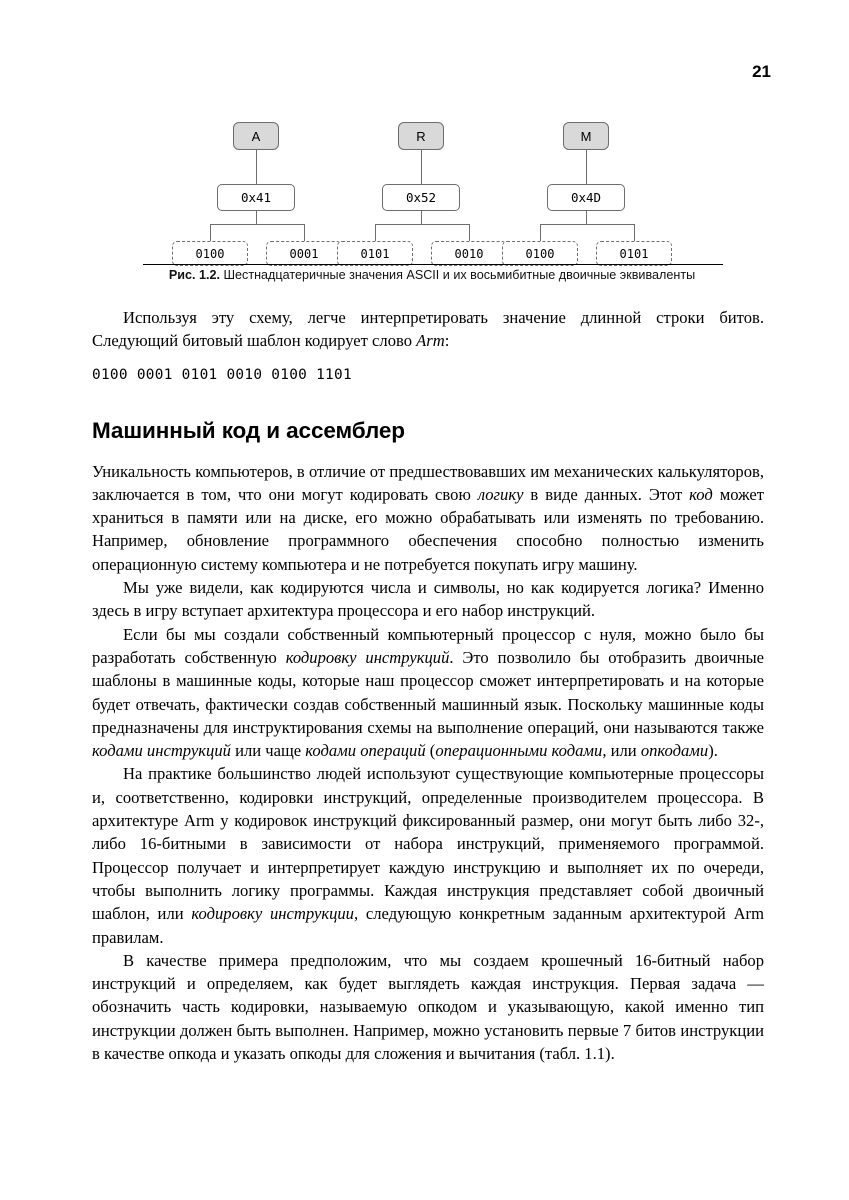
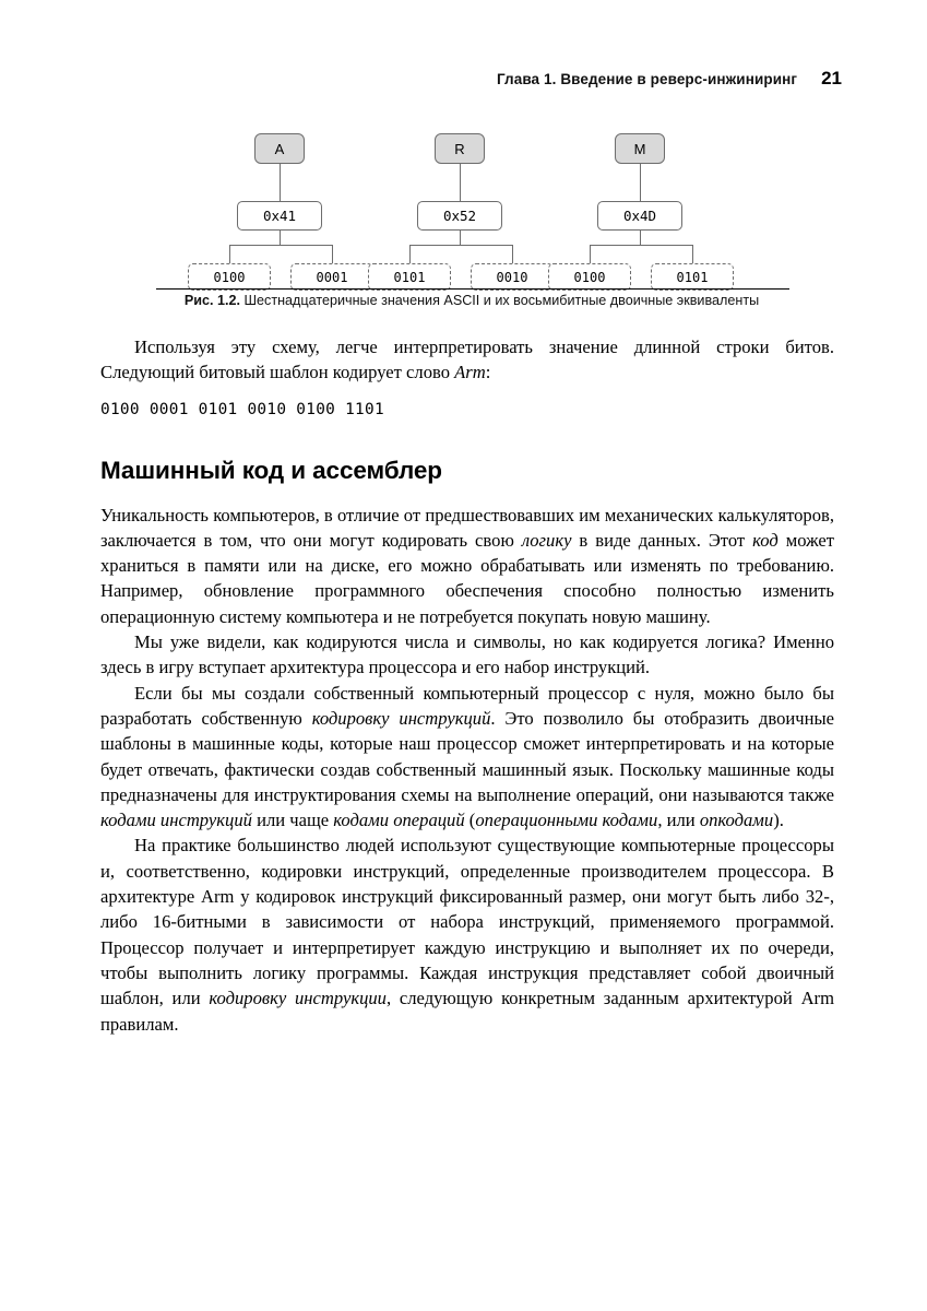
+ Глава 1. Введение в реверс-инжиниринг
  21
  A
  0x41
  0100
  0001
  R
  0x52
  0101
  0010
  M
  0x4D
  0100
  0101
  Рис. 1.2. Шестнадцатеричные значения ASCII и их восьмибитные двоичные эквиваленты
  Используя эту схему, легче интерпретировать значение длинной строки битов. Следующий битовый шаблон кодирует слово Arm:
  0100 0001 0101 0010 0100 1101
  Машинный код и ассемблер
- Уникальность компьютеров, в отличие от предшествовавших им механических калькуляторов, заключается в том, что они могут кодировать свою логику в виде данных. Этот код может храниться в памяти или на диске, его можно обрабатывать или изменять по требованию. Например, обновление программного обеспечения способно полностью изменить операционную систему компьютера и не потребуется покупать игру машину.
+ Уникальность компьютеров, в отличие от предшествовавших им механических калькуляторов, заключается в том, что они могут кодировать свою логику в виде данных. Этот код может храниться в памяти или на диске, его можно обрабатывать или изменять по требованию. Например, обновление программного обеспечения способно полностью изменить операционную систему компьютера и не потребуется покупать новую машину.
  Мы уже видели, как кодируются числа и символы, но как кодируется логика? Именно здесь в игру вступает архитектура процессора и его набор инструкций.
  Если бы мы создали собственный компьютерный процессор с нуля, можно было бы разработать собственную кодировку инструкций. Это позволило бы отобразить двоичные шаблоны в машинные коды, которые наш процессор сможет интерпретировать и на которые будет отвечать, фактически создав собственный машинный язык. Поскольку машинные коды предназначены для инструктирования схемы на выполнение операций, они называются также кодами инструкций или чаще кодами операций (операционными кодами, или опкодами).
  На практике большинство людей используют существующие компьютерные процессоры и, соответственно, кодировки инструкций, определенные производителем процессора. В архитектуре Arm у кодировок инструкций фиксированный размер, они могут быть либо 32-, либо 16-битными в зависимости от набора инструкций, применяемого программой. Процессор получает и интерпретирует каждую инструкцию и выполняет их по очереди, чтобы выполнить логику программы. Каждая инструкция представляет собой двоичный шаблон, или кодировку инструкции, следующую конкретным заданным архитектурой Arm правилам.
- В качестве примера предположим, что мы создаем крошечный 16-битный набор инструкций и определяем, как будет выглядеть каждая инструкция. Первая задача — обозначить часть кодировки, называемую опкодом и указывающую, какой именно тип инструкции должен быть выполнен. Например, можно установить первые 7 битов инструкции в качестве опкода и указать опкоды для сложения и вычитания (табл. 1.1).
